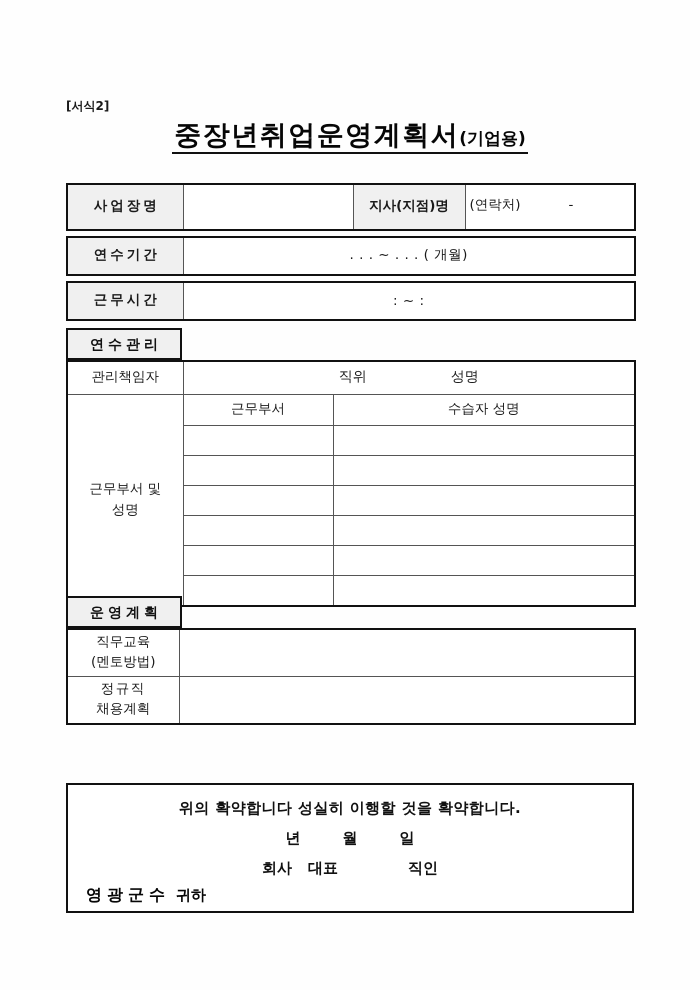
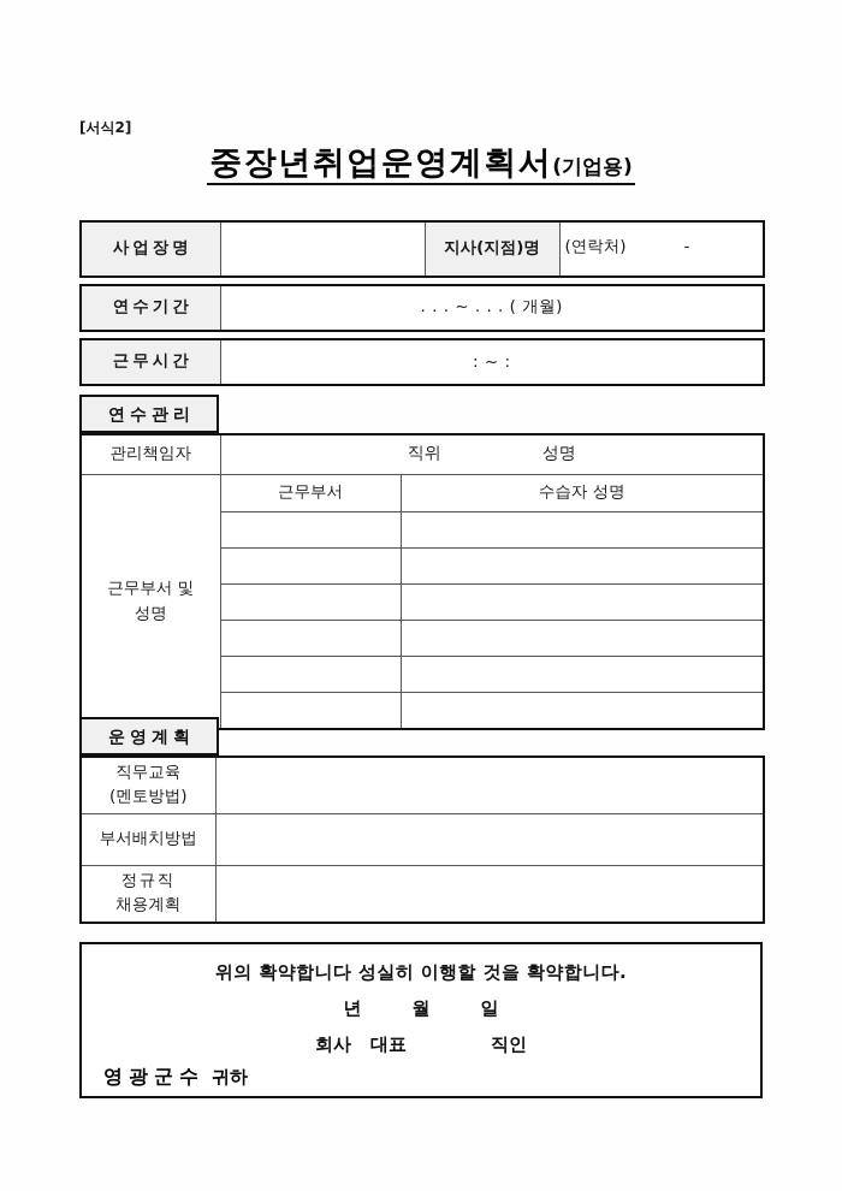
  [서식2]
  중장년취업운영계획서(기업용)
  사업장명		지사(지점)명	(연락처) -
  연수기간	. . . ~ . . . ( 개월)
  근무시간	: ~ :
  연수관리
  관리책임자	직위 성명
  근무부서 및 성명	근무부서	수습자 성명
  운영계획
  직무교육 (멘토방법)
+ 부서배치방법
  정규직 채용계획
  위의 확약합니다 성실히 이행할 것을 확약합니다.
  년 월 일
  회사 대표 직인
  영광군수 귀하
